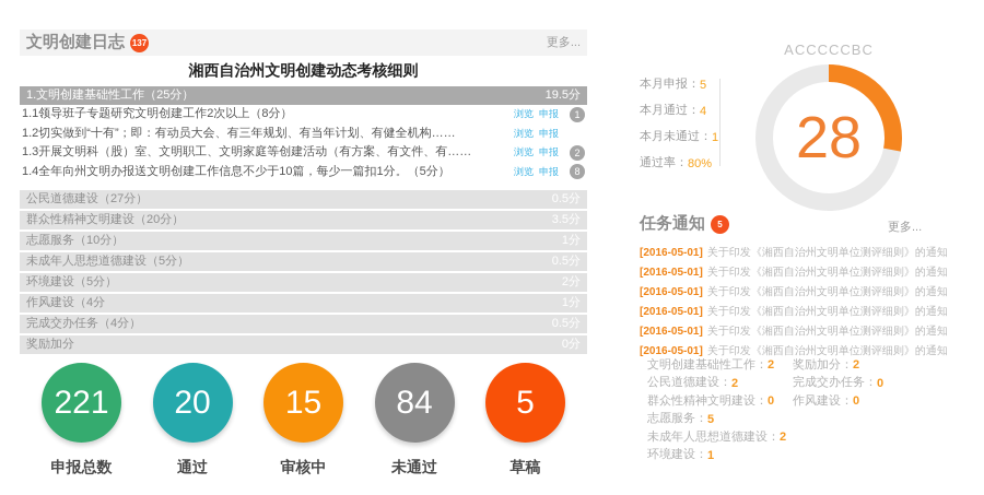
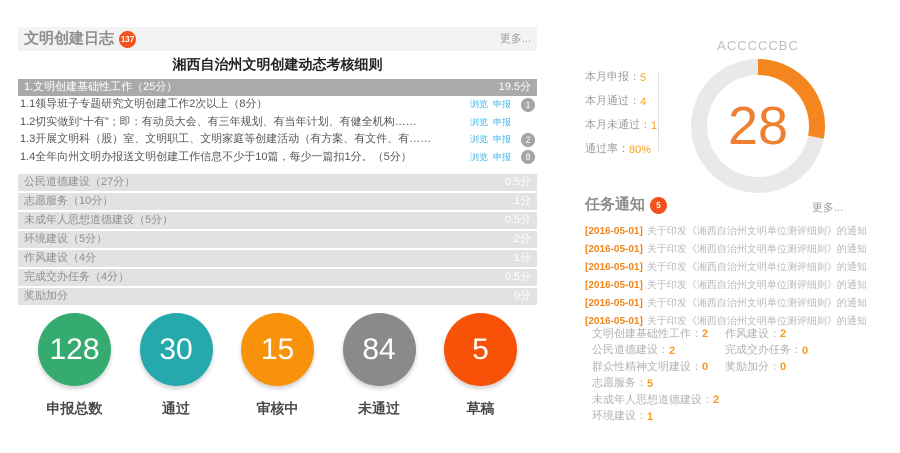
  文明创建日志
  137
  更多...
  湘西自治州文明创建动态考核细则
  1.文明创建基础性工作（25分）
  19.5分
  1.1领导班子专题研究文明创建工作2次以上（8分）
  浏览
  申报
  1
  1.2切实做到“十有”；即：有动员大会、有三年规划、有当年计划、有健全机构……
  浏览
  申报
  1.3开展文明科（股）室、文明职工、文明家庭等创建活动（有方案、有文件、有……
  浏览
  申报
  2
  1.4全年向州文明办报送文明创建工作信息不少于10篇，每少一篇扣1分。（5分）
  浏览
  申报
  8
  公民道德建设（27分）
  0.5分
- 群众性精神文明建设（20分）
- 3.5分
  志愿服务（10分）
  1分
  未成年人思想道德建设（5分）
  0.5分
  环境建设（5分）
  2分
  作风建设（4分
  1分
  完成交办任务（4分）
  0.5分
  奖励加分
  0分
- 221
+ 128
  申报总数
- 20
+ 30
  通过
  15
  审核中
  84
  未通过
  5
  草稿
  ACCCCCBC
  本月申报：
  5
  本月通过：
  4
  本月未通过：
  1
  通过率：
  80%
  28
  任务通知
  5
  更多...
  [2016-05-01]
  关于印发《湘西自治州文明单位测评细则》的通知
  [2016-05-01]
  关于印发《湘西自治州文明单位测评细则》的通知
  [2016-05-01]
  关于印发《湘西自治州文明单位测评细则》的通知
  [2016-05-01]
  关于印发《湘西自治州文明单位测评细则》的通知
  [2016-05-01]
  关于印发《湘西自治州文明单位测评细则》的通知
  [2016-05-01]
  关于印发《湘西自治州文明单位测评细则》的通知
  文明创建基础性工作：
  2
  公民道德建设：
  2
  群众性精神文明建设：
  0
  志愿服务：
  5
  未成年人思想道德建设：
  2
  环境建设：
  1
- 奖励加分：
+ 作风建设：
  2
  完成交办任务：
  0
- 作风建设：
+ 奖励加分：
  0
